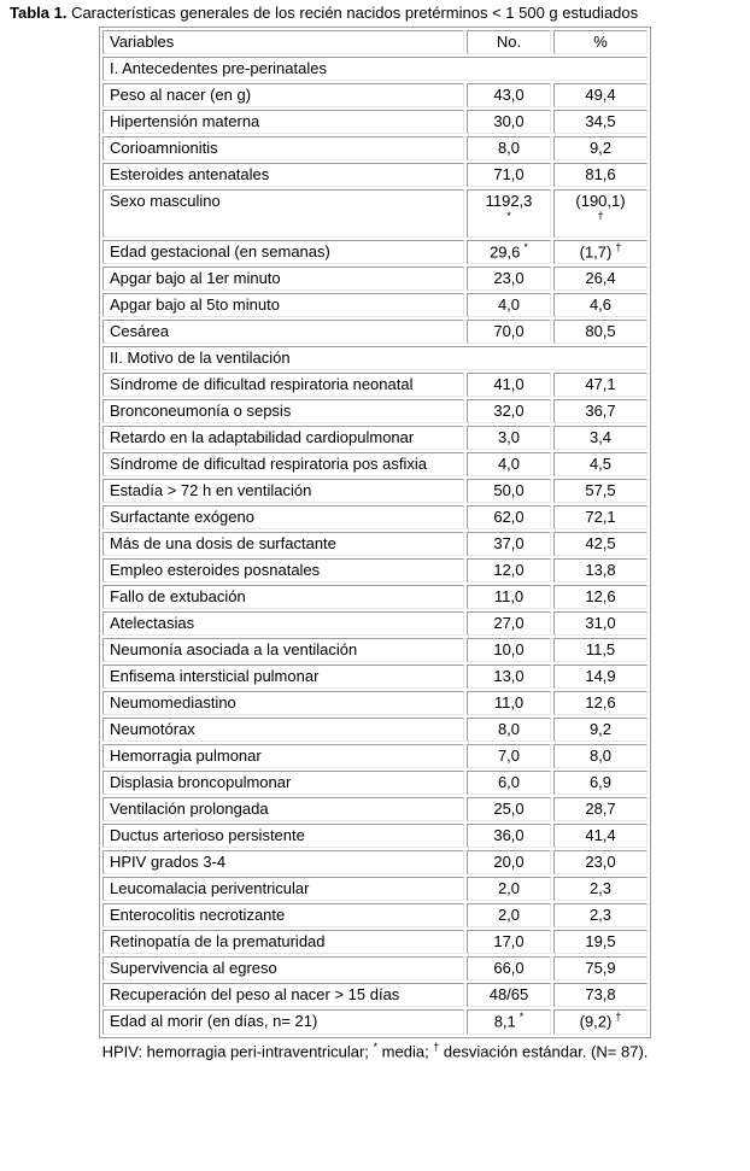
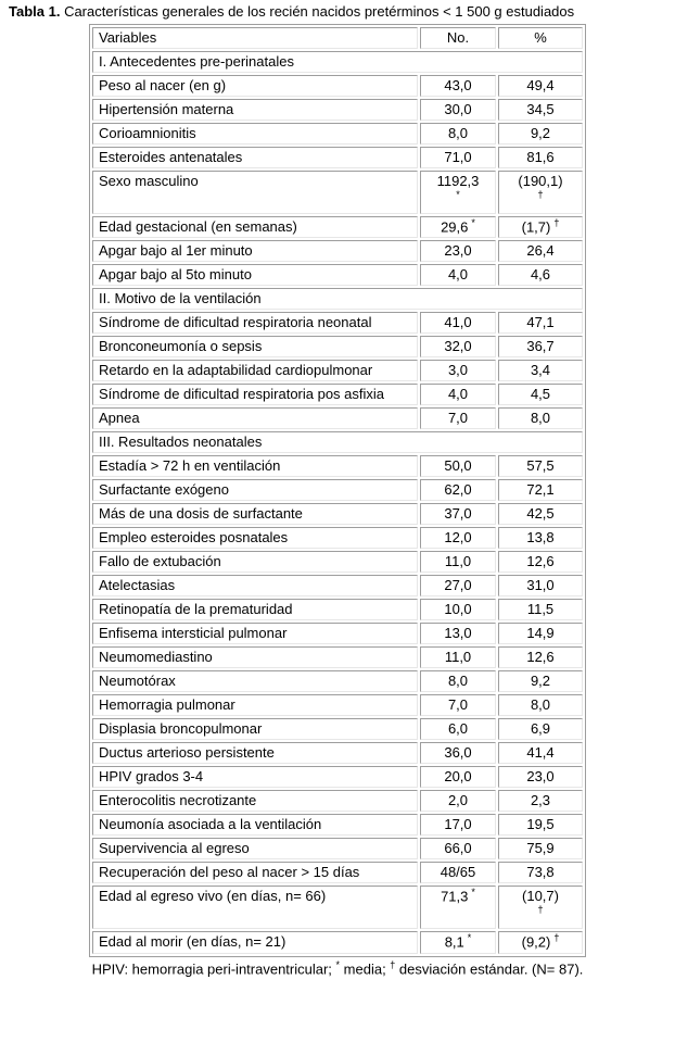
  Tabla 1. Características generales de los recién nacidos pretérminos < 1 500 g estudiados
  Variables	No.	%
  I. Antecedentes pre-perinatales
  Peso al nacer (en g)	43,0	49,4
  Hipertensión materna	30,0	34,5
  Corioamnionitis	8,0	9,2
  Esteroides antenatales	71,0	81,6
  Sexo masculino	1192,3*	(190,1)†
  Edad gestacional (en semanas)	29,6 *	(1,7) †
  Apgar bajo al 1er minuto	23,0	26,4
  Apgar bajo al 5to minuto	4,0	4,6
- Cesárea	70,0	80,5
  II. Motivo de la ventilación
  Síndrome de dificultad respiratoria neonatal	41,0	47,1
  Bronconeumonía o sepsis	32,0	36,7
  Retardo en la adaptabilidad cardiopulmonar	3,0	3,4
  Síndrome de dificultad respiratoria pos asfixia	4,0	4,5
+ Apnea	7,0	8,0
+ III. Resultados neonatales
  Estadía > 72 h en ventilación	50,0	57,5
  Surfactante exógeno	62,0	72,1
  Más de una dosis de surfactante	37,0	42,5
  Empleo esteroides posnatales	12,0	13,8
  Fallo de extubación	11,0	12,6
  Atelectasias	27,0	31,0
- Neumonía asociada a la ventilación	10,0	11,5
+ Retinopatía de la prematuridad	10,0	11,5
  Enfisema intersticial pulmonar	13,0	14,9
  Neumomediastino	11,0	12,6
  Neumotórax	8,0	9,2
  Hemorragia pulmonar	7,0	8,0
  Displasia broncopulmonar	6,0	6,9
- Ventilación prolongada	25,0	28,7
  Ductus arterioso persistente	36,0	41,4
  HPIV grados 3-4	20,0	23,0
- Leucomalacia periventricular	2,0	2,3
  Enterocolitis necrotizante	2,0	2,3
- Retinopatía de la prematuridad	17,0	19,5
+ Neumonía asociada a la ventilación	17,0	19,5
  Supervivencia al egreso	66,0	75,9
  Recuperación del peso al nacer > 15 días	48/65	73,8
+ Edad al egreso vivo (en días, n= 66)	71,3 *	(10,7)†
  Edad al morir (en días, n= 21)	8,1 *	(9,2) †
  HPIV: hemorragia peri-intraventricular; * media; † desviación estándar. (N= 87).
